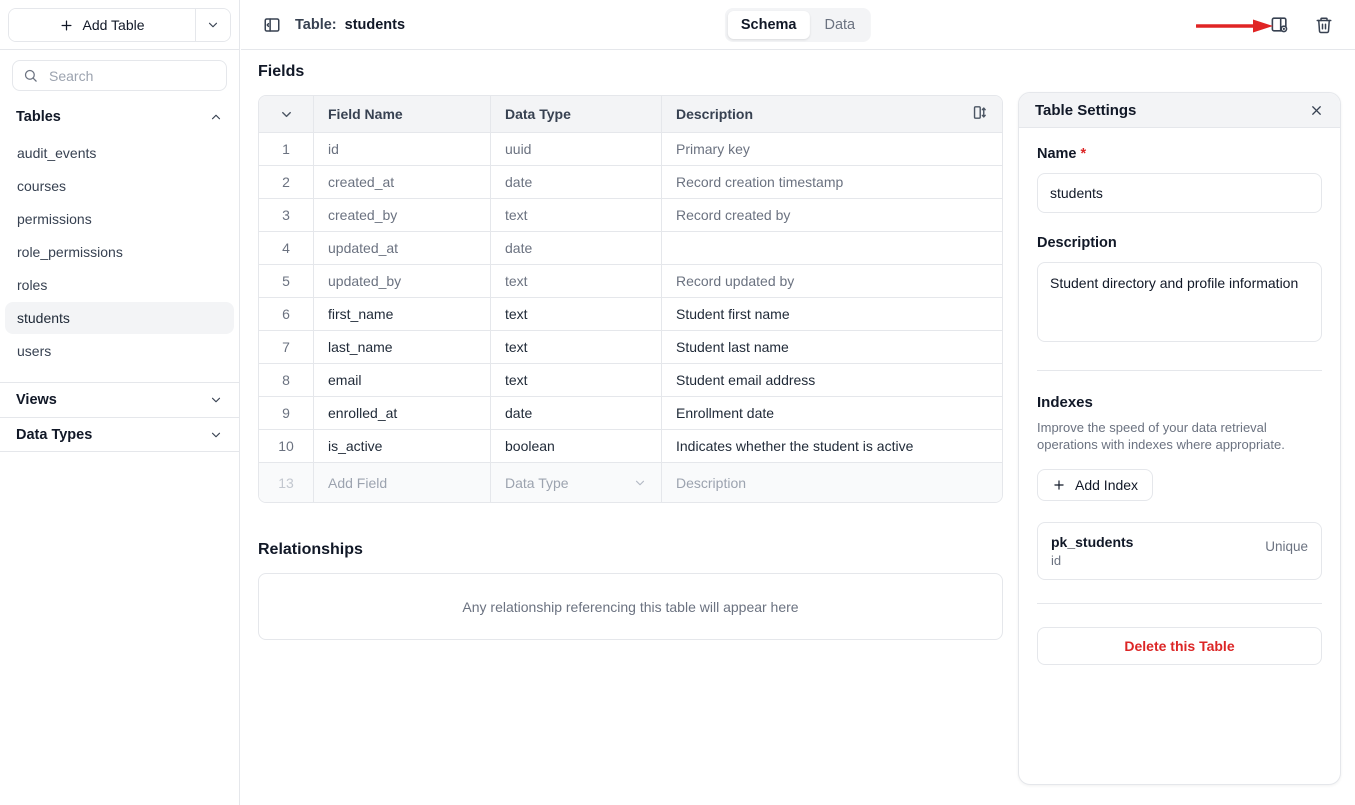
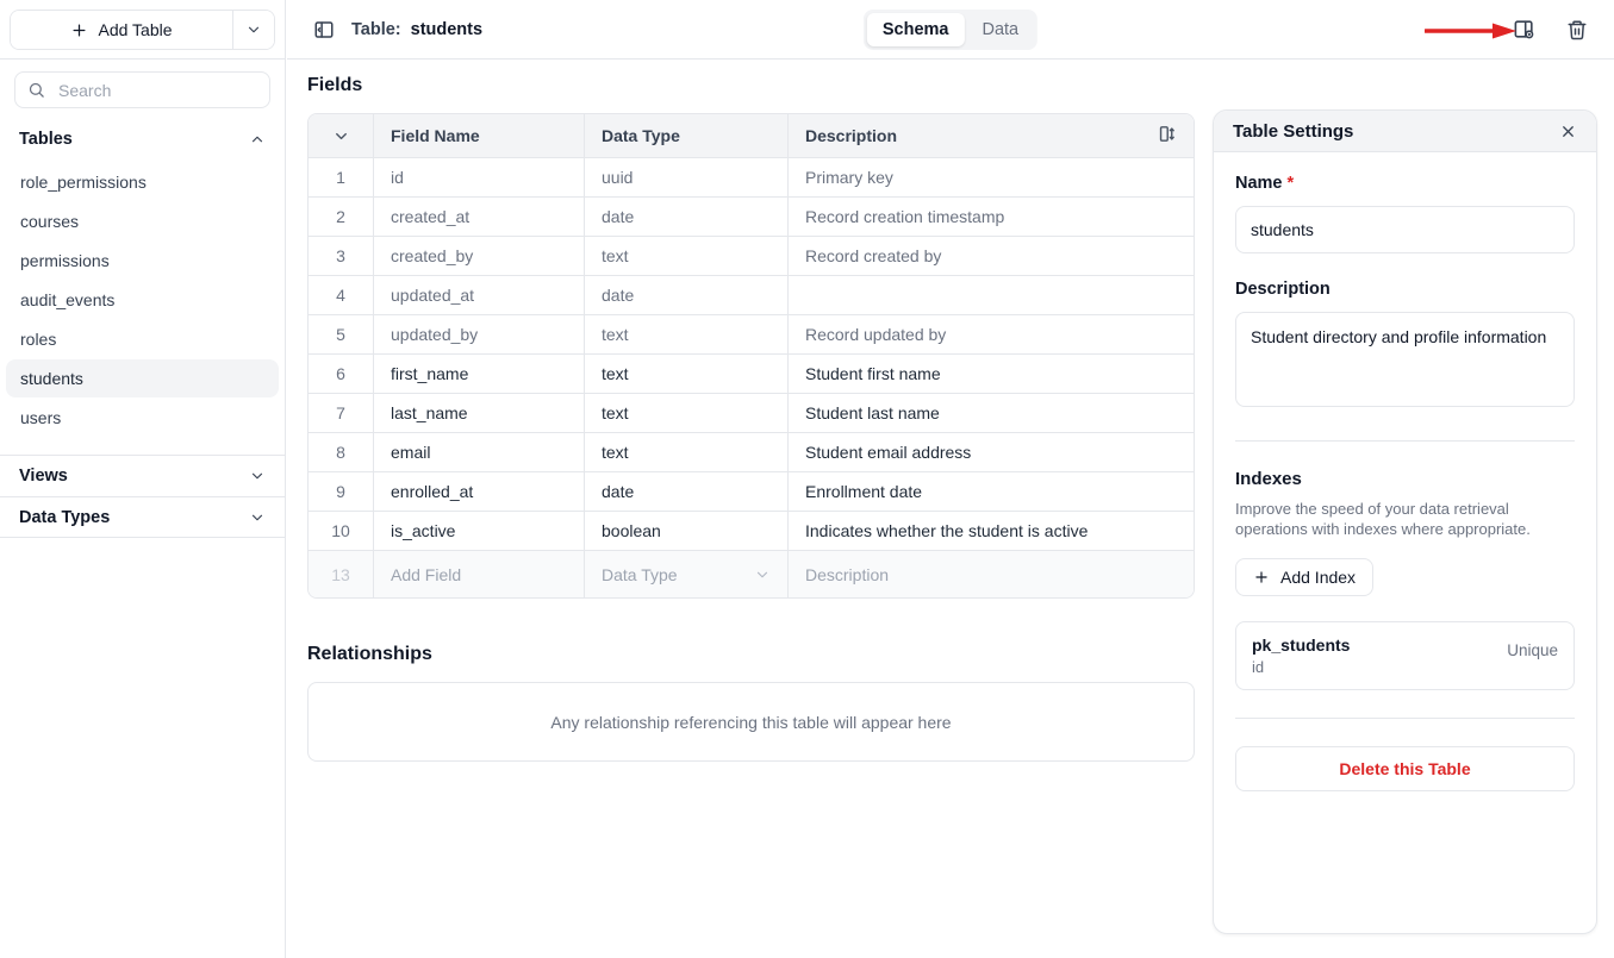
  Add Table
  Search
  Tables
- audit_events
+ role_permissions
  courses
  permissions
- role_permissions
+ audit_events
  roles
  students
  users
  Views
  Data Types
  Table:
  students
  Schema
  Data
  Fields
  Field Name
  Data Type
  Description
  1
  id
  uuid
  Primary key
  2
  created_at
  date
  Record creation timestamp
  3
  created_by
  text
  Record created by
  4
  updated_at
  date
  5
  updated_by
  text
  Record updated by
  6
  first_name
  text
  Student first name
  7
  last_name
  text
  Student last name
  8
  email
  text
  Student email address
  9
  enrolled_at
  date
  Enrollment date
  10
  is_active
  boolean
  Indicates whether the student is active
  13
  Add Field
  Data Type
  Description
  Relationships
  Any relationship referencing this table will appear here
  Table Settings
  Name *
  students
  Description
  Student directory and profile information
  Indexes
  Improve the speed of your data retrieval operations with indexes where appropriate.
  Add Index
  pk_students
  id
  Unique
  Delete this Table
